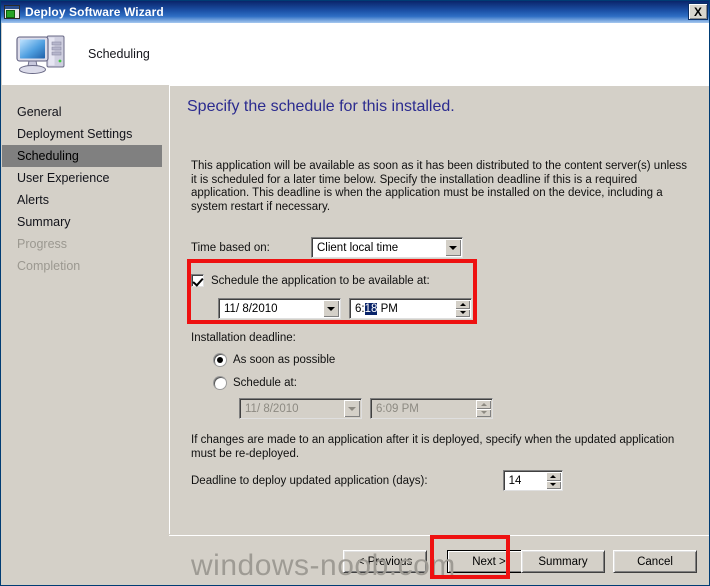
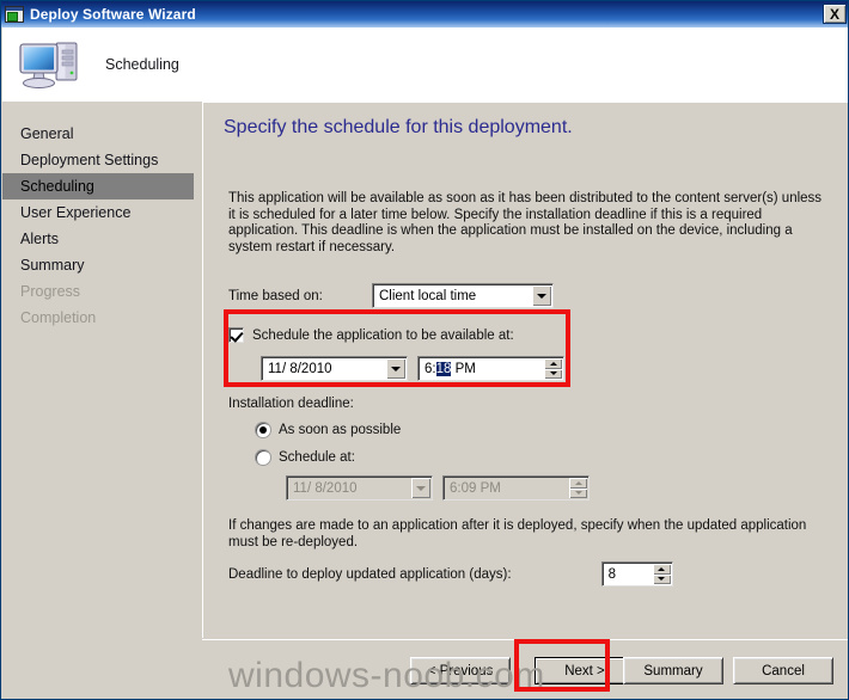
  Deploy Software Wizard
  X
  Scheduling
  General
  Deployment Settings
  Scheduling
  User Experience
  Alerts
  Summary
  Progress
  Completion
- Specify the schedule for this installed.
+ Specify the schedule for this deployment.
  This application will be available as soon as it has been distributed to the content server(s) unless it is scheduled for a later time below. Specify the installation deadline if this is a required application. This deadline is when the application must be installed on the device, including a system restart if necessary.
  Time based on:
  Client local time
  Schedule the application to be available at:
  11/ 8/2010
  6:18 PM
  Installation deadline:
  As soon as possible
  Schedule at:
  11/ 8/2010
  6:09 PM
  If changes are made to an application after it is deployed, specify when the updated application must be re-deployed.
  Deadline to deploy updated application (days):
- 14
+ 8
  < Previous
  Next >
  Summary
  Cancel
  windows-noob.com
